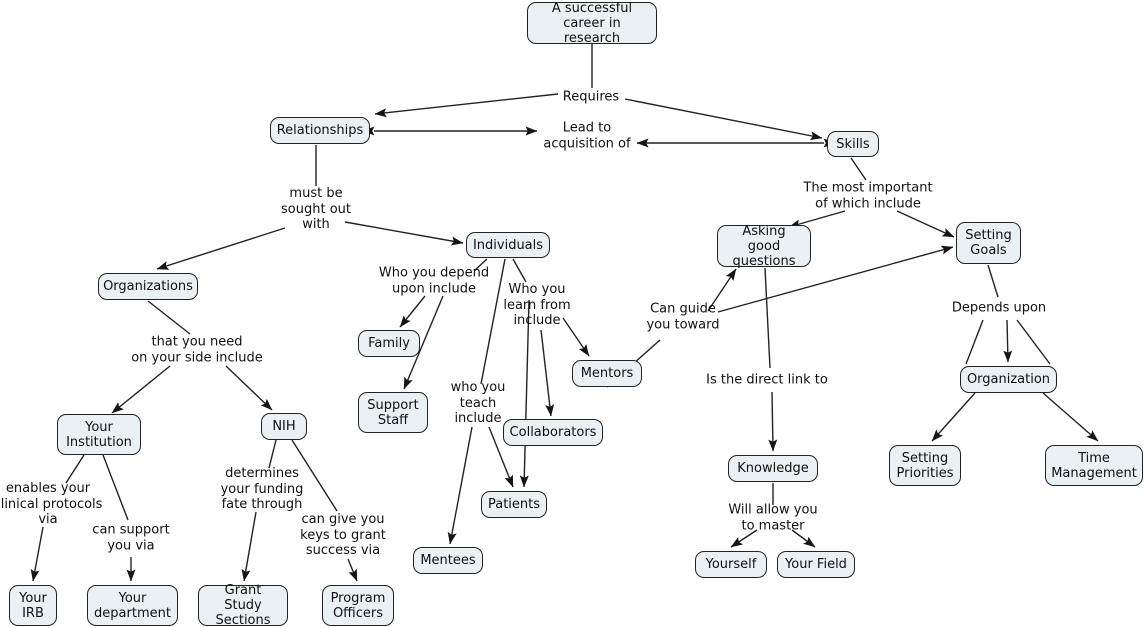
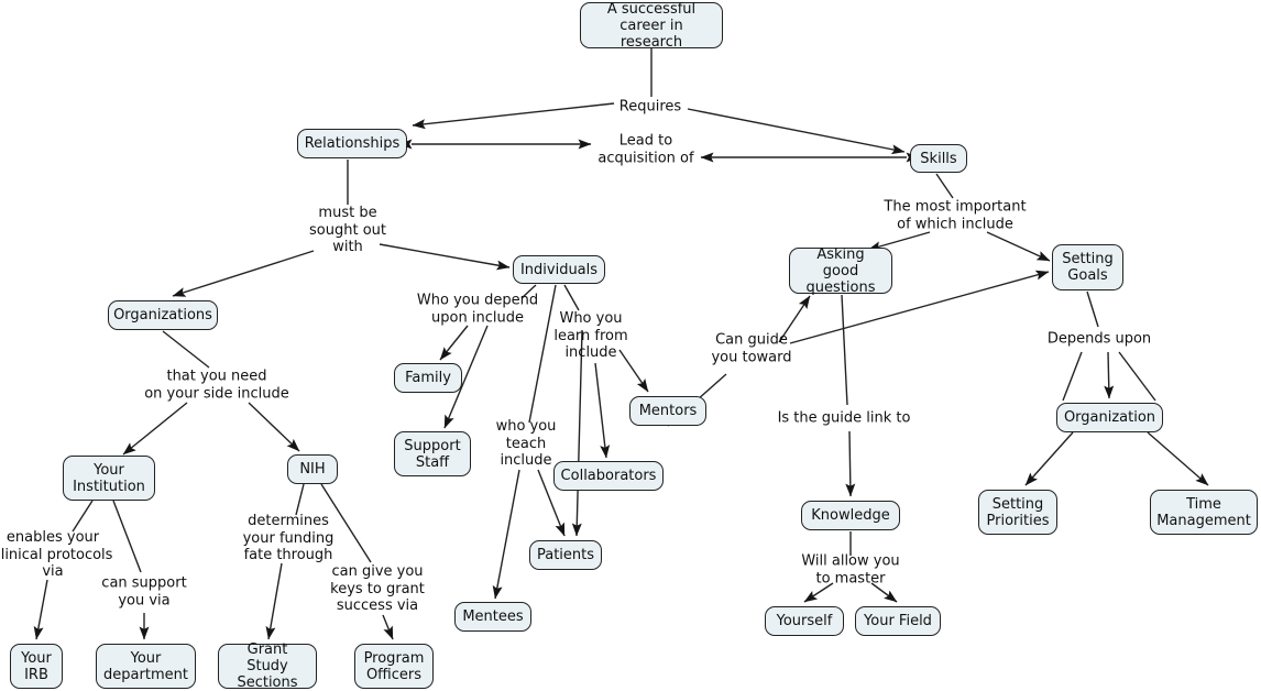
  A successful
  career in research
  Relationships
  Skills
  Individuals
  Organizations
  Asking good
  questions
  Setting
  Goals
  Family
  Support
  Staff
  Mentors
  Collaborators
  Patients
  Mentees
  Knowledge
  Yourself
  Your Field
  Organization
  Setting
  Priorities
  Time
  Management
  Your
  Institution
  NIH
  Your
  IRB
  Your
  department
  Grant Study
  Sections
  Program
  Officers
  Requires
  Lead to
  acquisition of
  must be
  sought out
  with
  The most important
  of which include
  that you need
  on your side include
  Who you depend
  upon include
  Who you
  learn from
  include
  who you
  teach
  include
  Can guide
  you toward
- Is the direct link to
+ Is the guide link to
  Will allow you
  to master
  Depends upon
  enables your
  linical protocols
  via
  can support
  you via
  determines
  your funding
  fate through
  can give you
  keys to grant
  success via
